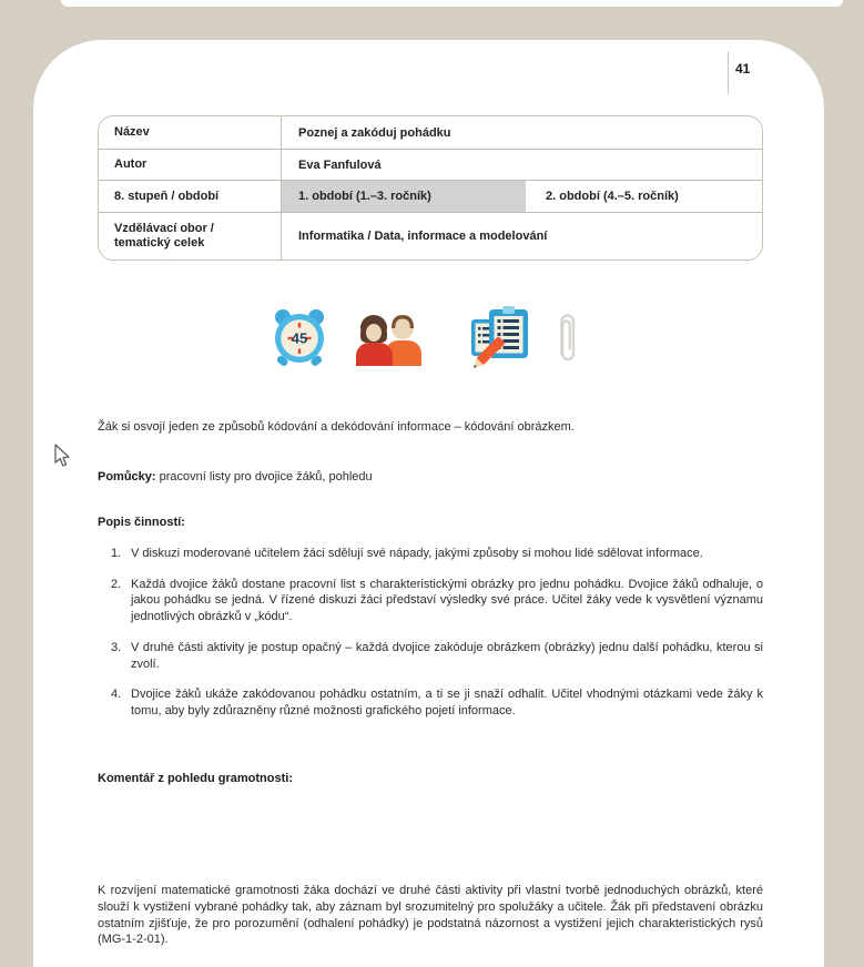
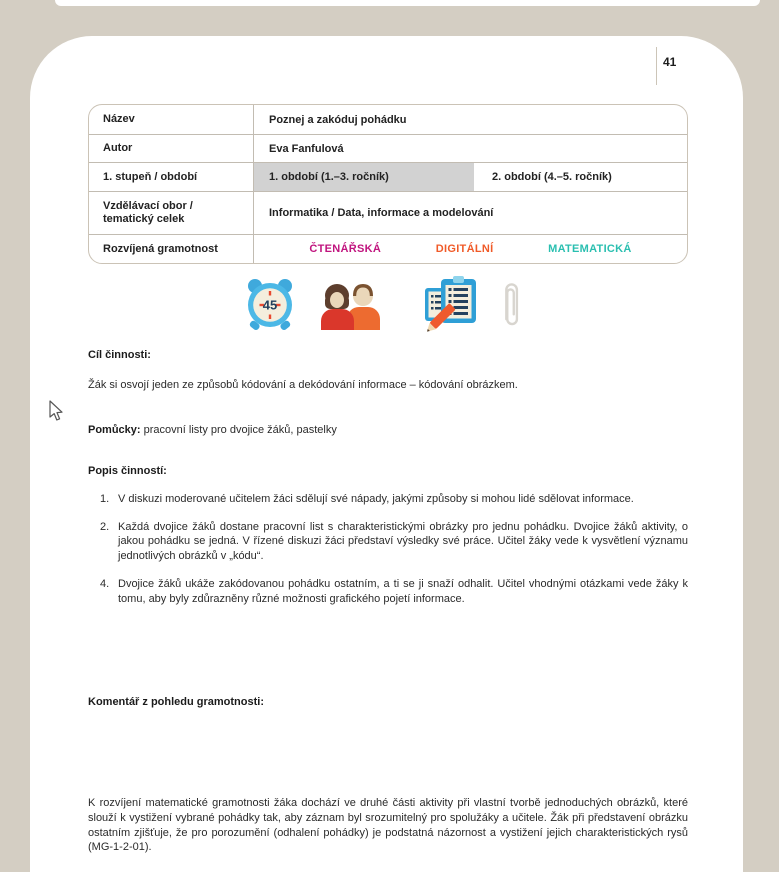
  41
  Název
  Poznej a zakóduj pohádku
  Autor
  Eva Fanfulová
- 8. stupeň / období
+ 1. stupeň / období
  1. období (1.–3. ročník)
  2. období (4.–5. ročník)
  Vzdělávací obor / tematický celek
  Informatika / Data, informace a modelování
+ Rozvíjená gramotnost
+ ČTENÁŘSKÁ
+ DIGITÁLNÍ
+ MATEMATICKÁ
  45
+ Cíl činnosti:
  Žák si osvojí jeden ze způsobů kódování a dekódování informace – kódování obrázkem.
- Pomůcky: pracovní listy pro dvojice žáků, pohledu
+ Pomůcky: pracovní listy pro dvojice žáků, pastelky
  Popis činností:
  1.
  V diskuzi moderované učitelem žáci sdělují své nápady, jakými způsoby si mohou lidé sdělovat informace.
  2.
- Každá dvojice žáků dostane pracovní list s charakteristickými obrázky pro jednu pohádku. Dvojice žáků odhaluje, o jakou pohádku se jedná. V řízené diskuzi žáci představí výsledky své práce. Učitel žáky vede k vysvětlení významu jednotlivých obrázků v „kódu“.
+ Každá dvojice žáků dostane pracovní list s charakteristickými obrázky pro jednu pohádku. Dvojice žáků aktivity, o jakou pohádku se jedná. V řízené diskuzi žáci představí výsledky své práce. Učitel žáky vede k vysvětlení významu jednotlivých obrázků v „kódu“.
- 3.
- V druhé části aktivity je postup opačný – každá dvojice zakóduje obrázkem (obrázky) jednu další pohádku, kterou si zvolí.
  4.
  Dvojice žáků ukáže zakódovanou pohádku ostatním, a ti se ji snaží odhalit. Učitel vhodnými otázkami vede žáky k tomu, aby byly zdůrazněny různé možnosti grafického pojetí informace.
  Komentář z pohledu gramotnosti:
  K rozvíjení matematické gramotnosti žáka dochází ve druhé části aktivity při vlastní tvorbě jednoduchých obrázků, které slouží k vystižení vybrané pohádky tak, aby záznam byl srozumitelný pro spolužáky a učitele. Žák při představení obrázku ostatním zjišťuje, že pro porozumění (odhalení pohádky) je podstatná názornost a vystižení jejich charakteristických rysů (MG-1-2-01).
